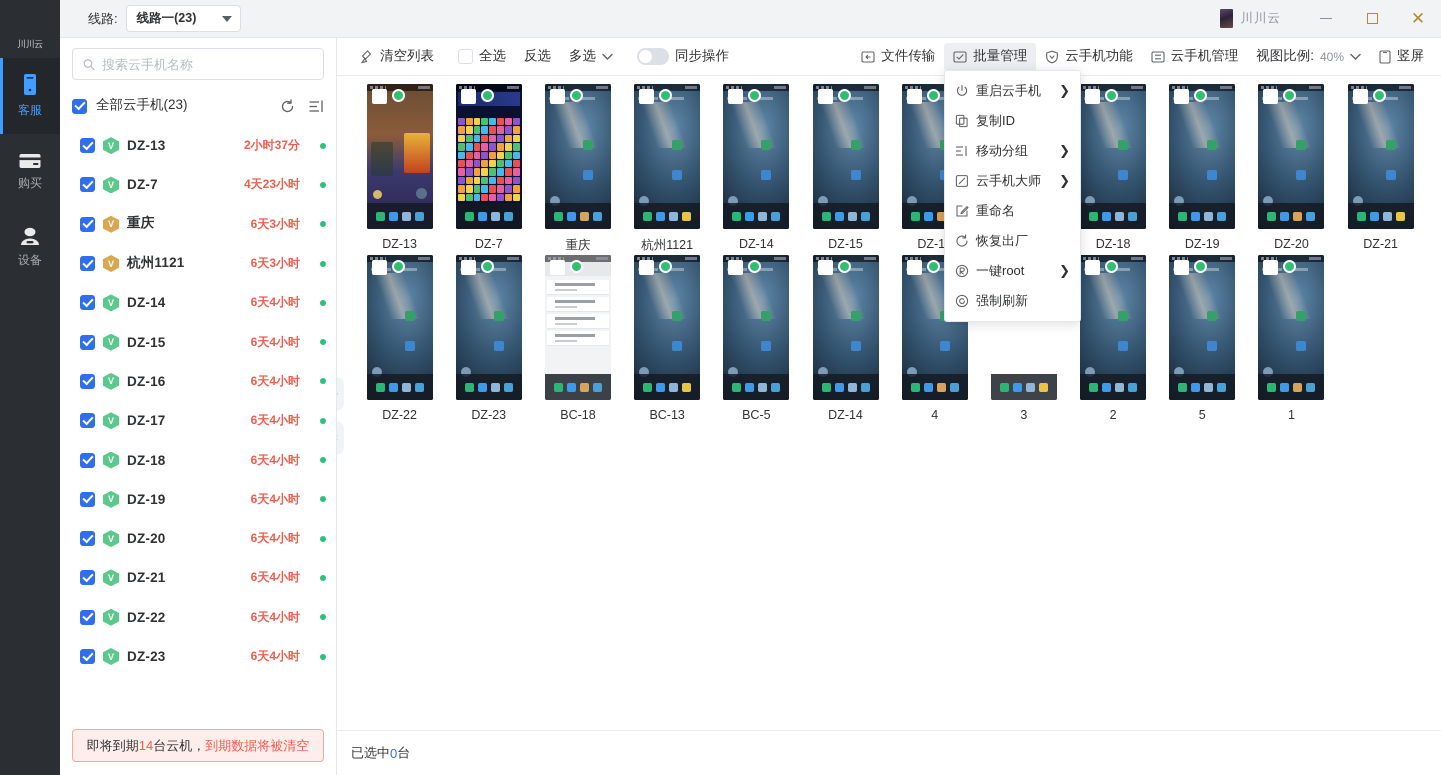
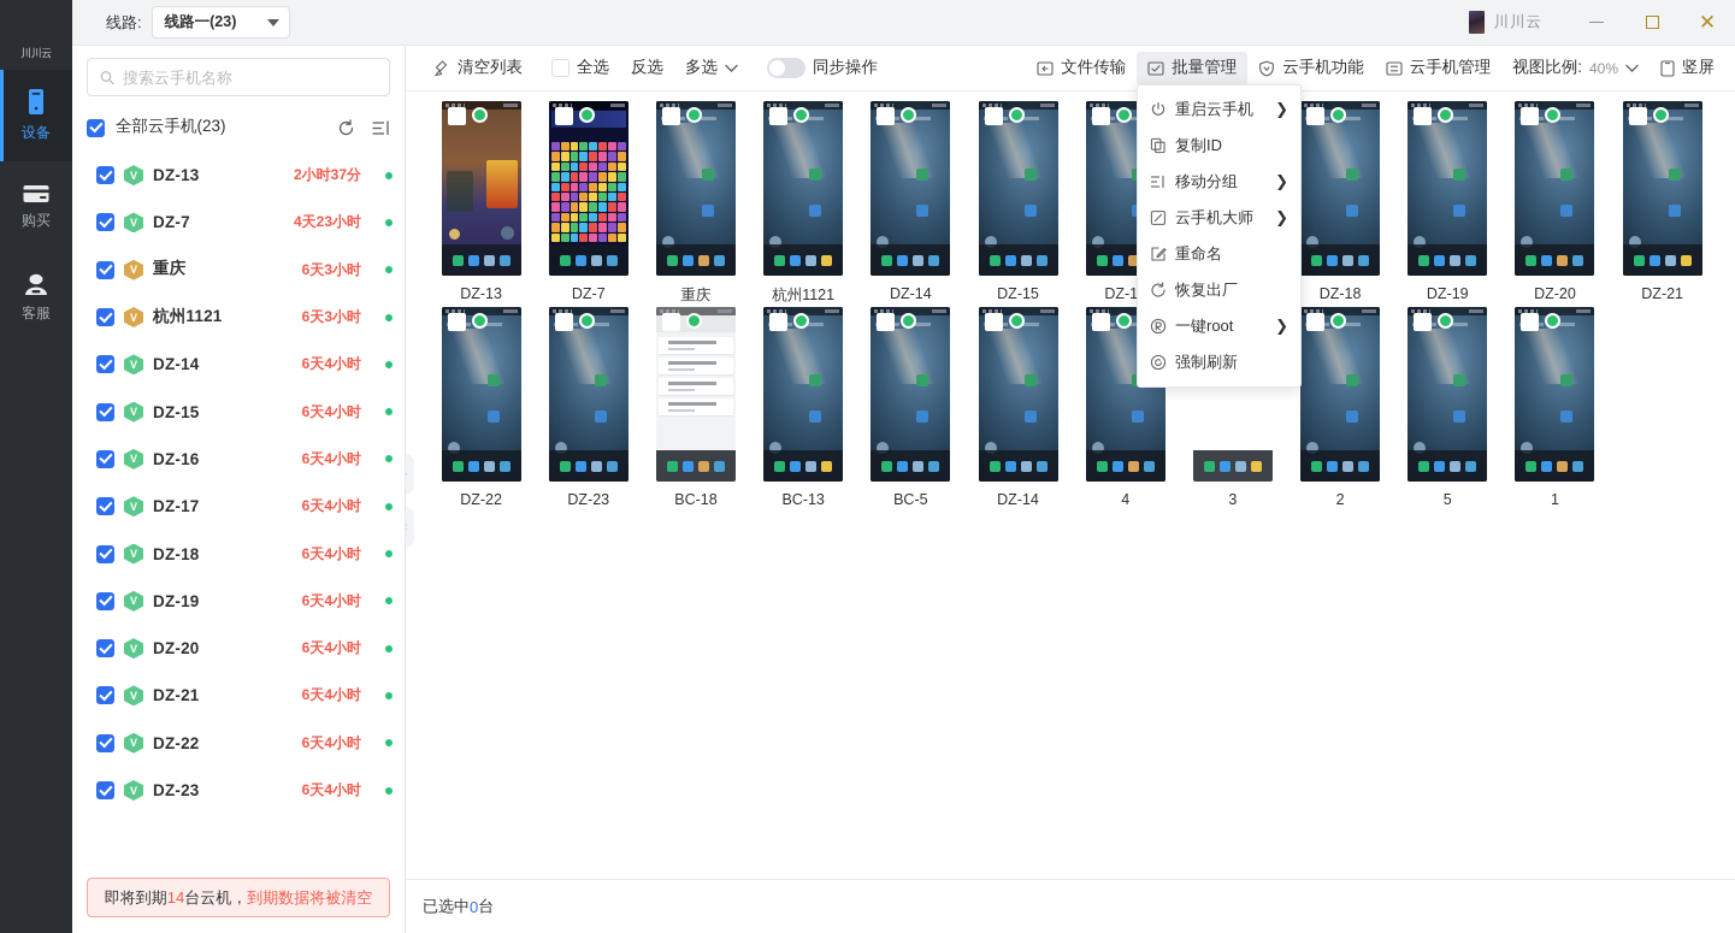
  线路:
  线路一(23)
  川川云
  ✕
  川川云
- 客服
+ 设备
  购买
- 设备
+ 客服
  搜索云手机名称
  全部云手机(23)
  V
  DZ-13
  2小时37分
  V
  DZ-7
  4天23小时
  V
  重庆
  6天3小时
  V
  杭州1121
  6天3小时
  V
  DZ-14
  6天4小时
  V
  DZ-15
  6天4小时
  V
  DZ-16
  6天4小时
  V
  DZ-17
  6天4小时
  V
  DZ-18
  6天4小时
  V
  DZ-19
  6天4小时
  V
  DZ-20
  6天4小时
  V
  DZ-21
  6天4小时
  V
  DZ-22
  6天4小时
  V
  DZ-23
  6天4小时
  即将到期
  14
  台云机，
  到期数据将被清空
  清空列表
  全选
  反选
  多选
  同步操作
  文件传输
  批量管理
  云手机功能
  云手机管理
  视图比例:
  40%
  竖屏
  ›
  ‹
  DZ-13
  DZ-7
  重庆
  杭州1121
  DZ-14
  DZ-15
  DZ-1
  DZ-18
  DZ-19
  DZ-20
  DZ-21
  DZ-22
  DZ-23
  BC-18
  BC-13
  BC-5
  DZ-14
  4
  3
  2
  5
  1
  已选中
  0
  台
  重启云手机
  ❯
  复制ID
  移动分组
  ❯
  云手机大师
  ❯
  重命名
  恢复出厂
  一键root
  ❯
  强制刷新
